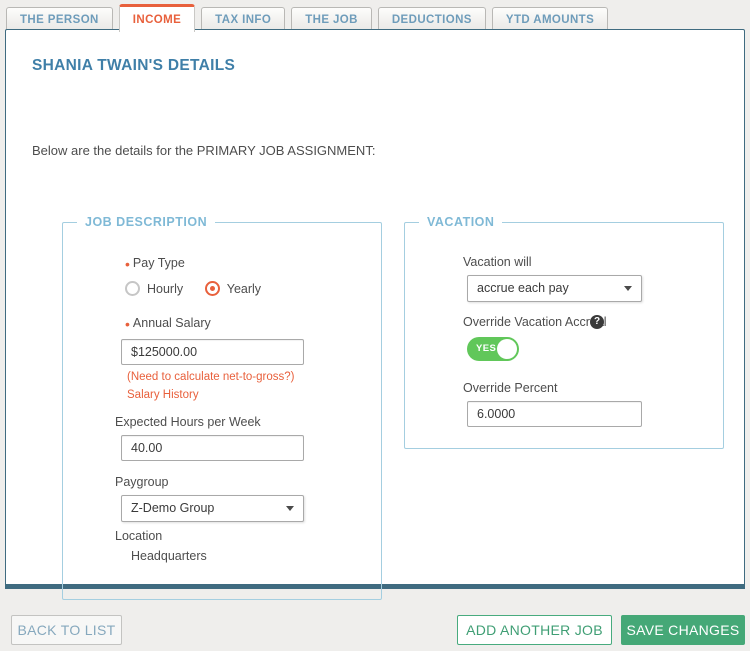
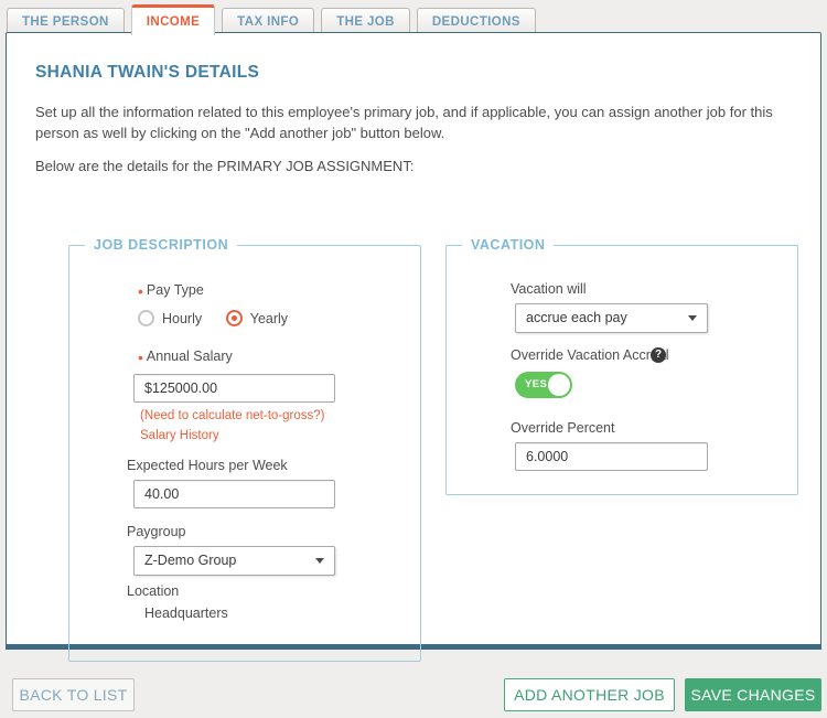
  THE PERSON
  INCOME
  TAX INFO
  THE JOB
  DEDUCTIONS
- YTD AMOUNTS
  SHANIA TWAIN'S DETAILS
+ Set up all the information related to this employee's primary job, and if applicable, you can assign another job for this person as well by clicking on the "Add another job" button below.
  Below are the details for the PRIMARY JOB ASSIGNMENT:
  JOB DESCRIPTION
  • Pay Type
  Hourly
  Yearly
  • Annual Salary
  $125000.00
  (Need to calculate net-to-gross?)
  Salary History
  Expected Hours per Week
  40.00
  Paygroup
  Z-Demo Group
  Location
  Headquarters
  VACATION
  Vacation will
  accrue each pay
  Override Vacation Accrl
  ?
  YES
  Override Percent
  6.0000
  BACK TO LIST
  ADD ANOTHER JOB
  SAVE CHANGES
